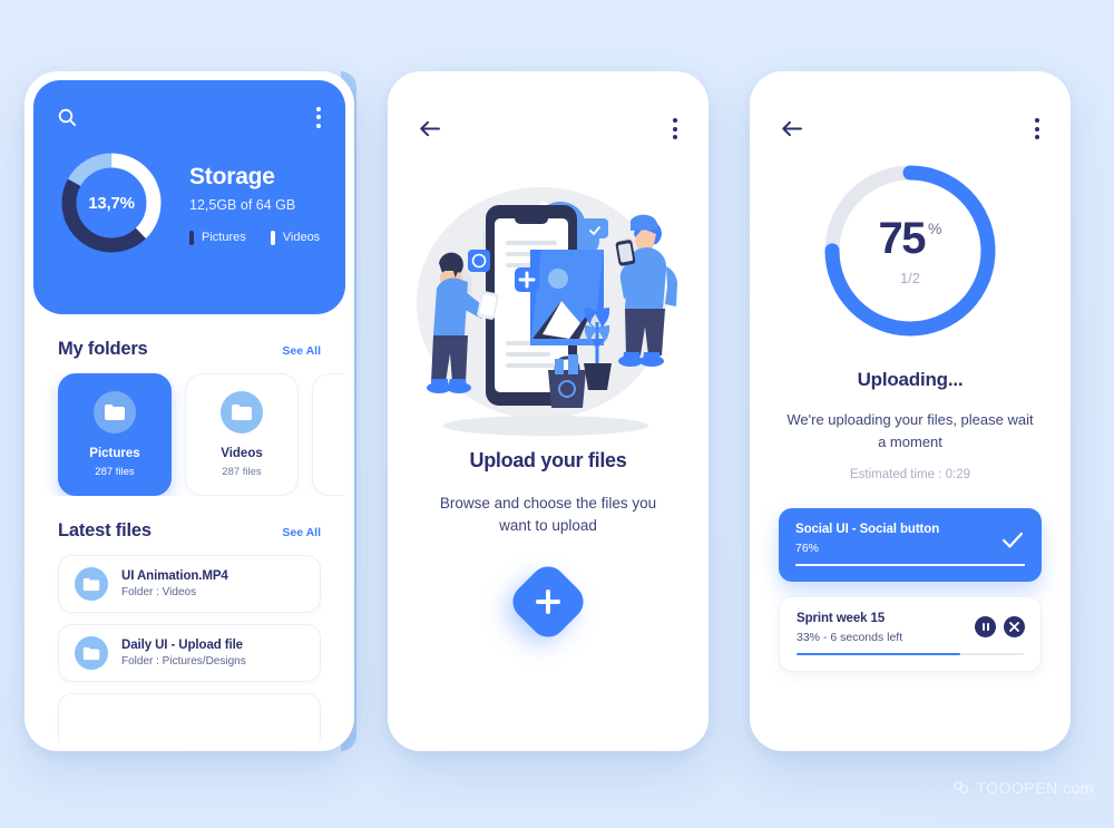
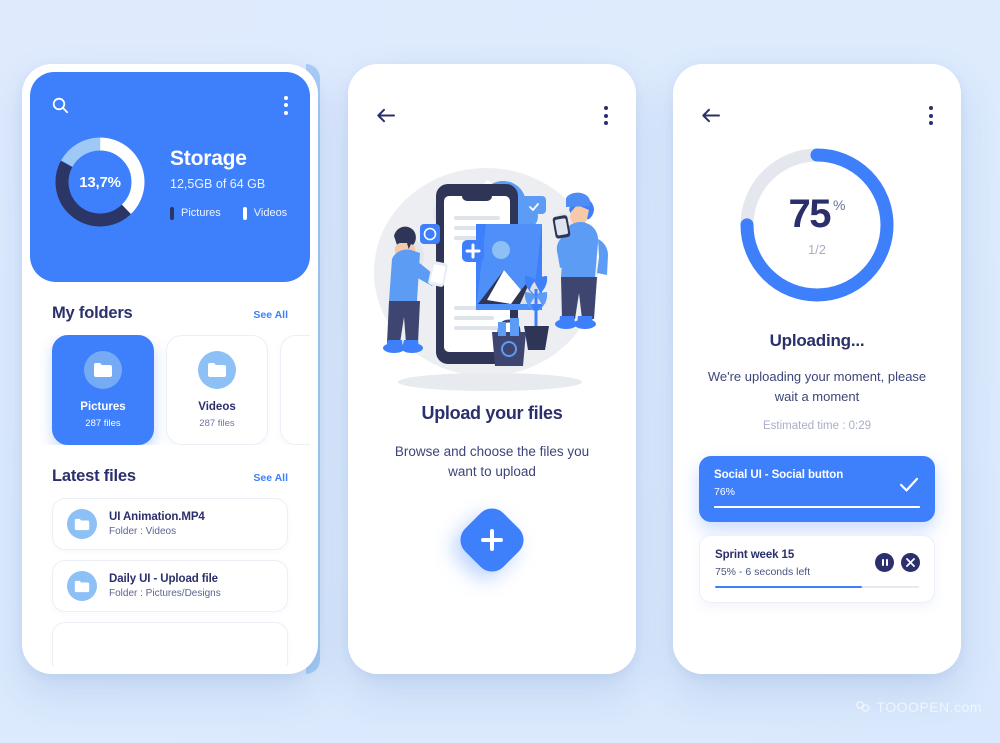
  13,7%
  Storage
  12,5GB of 64 GB
  Pictures
  Videos
  My folders
  See All
  Pictures
  287 files
  Videos
  287 files
  Latest files
  See All
  UI Animation.MP4
  Folder : Videos
  Daily UI - Upload file
  Folder : Pictures/Designs
  Upload your files
  Browse and choose the files you want to upload
  75
  %
  1/2
  Uploading...
- We're uploading your files, please wait a moment
+ We're uploading your moment, please wait a moment
  Estimated time : 0:29
  Social UI - Social button
  76%
  Sprint week 15
- 33% - 6 seconds left
+ 75% - 6 seconds left
  TOOOPEN.com
